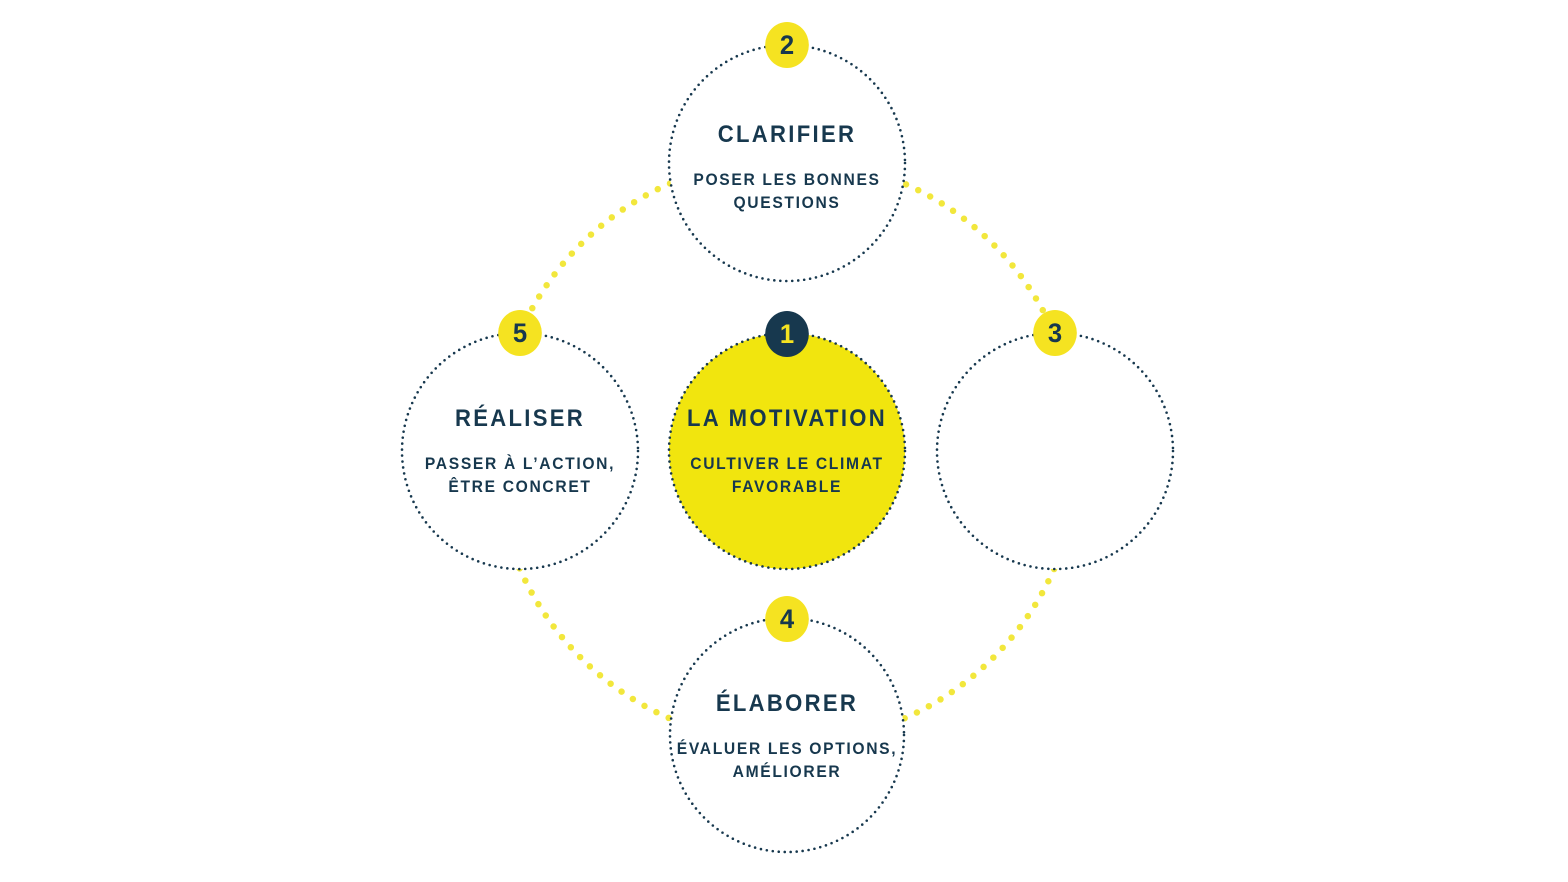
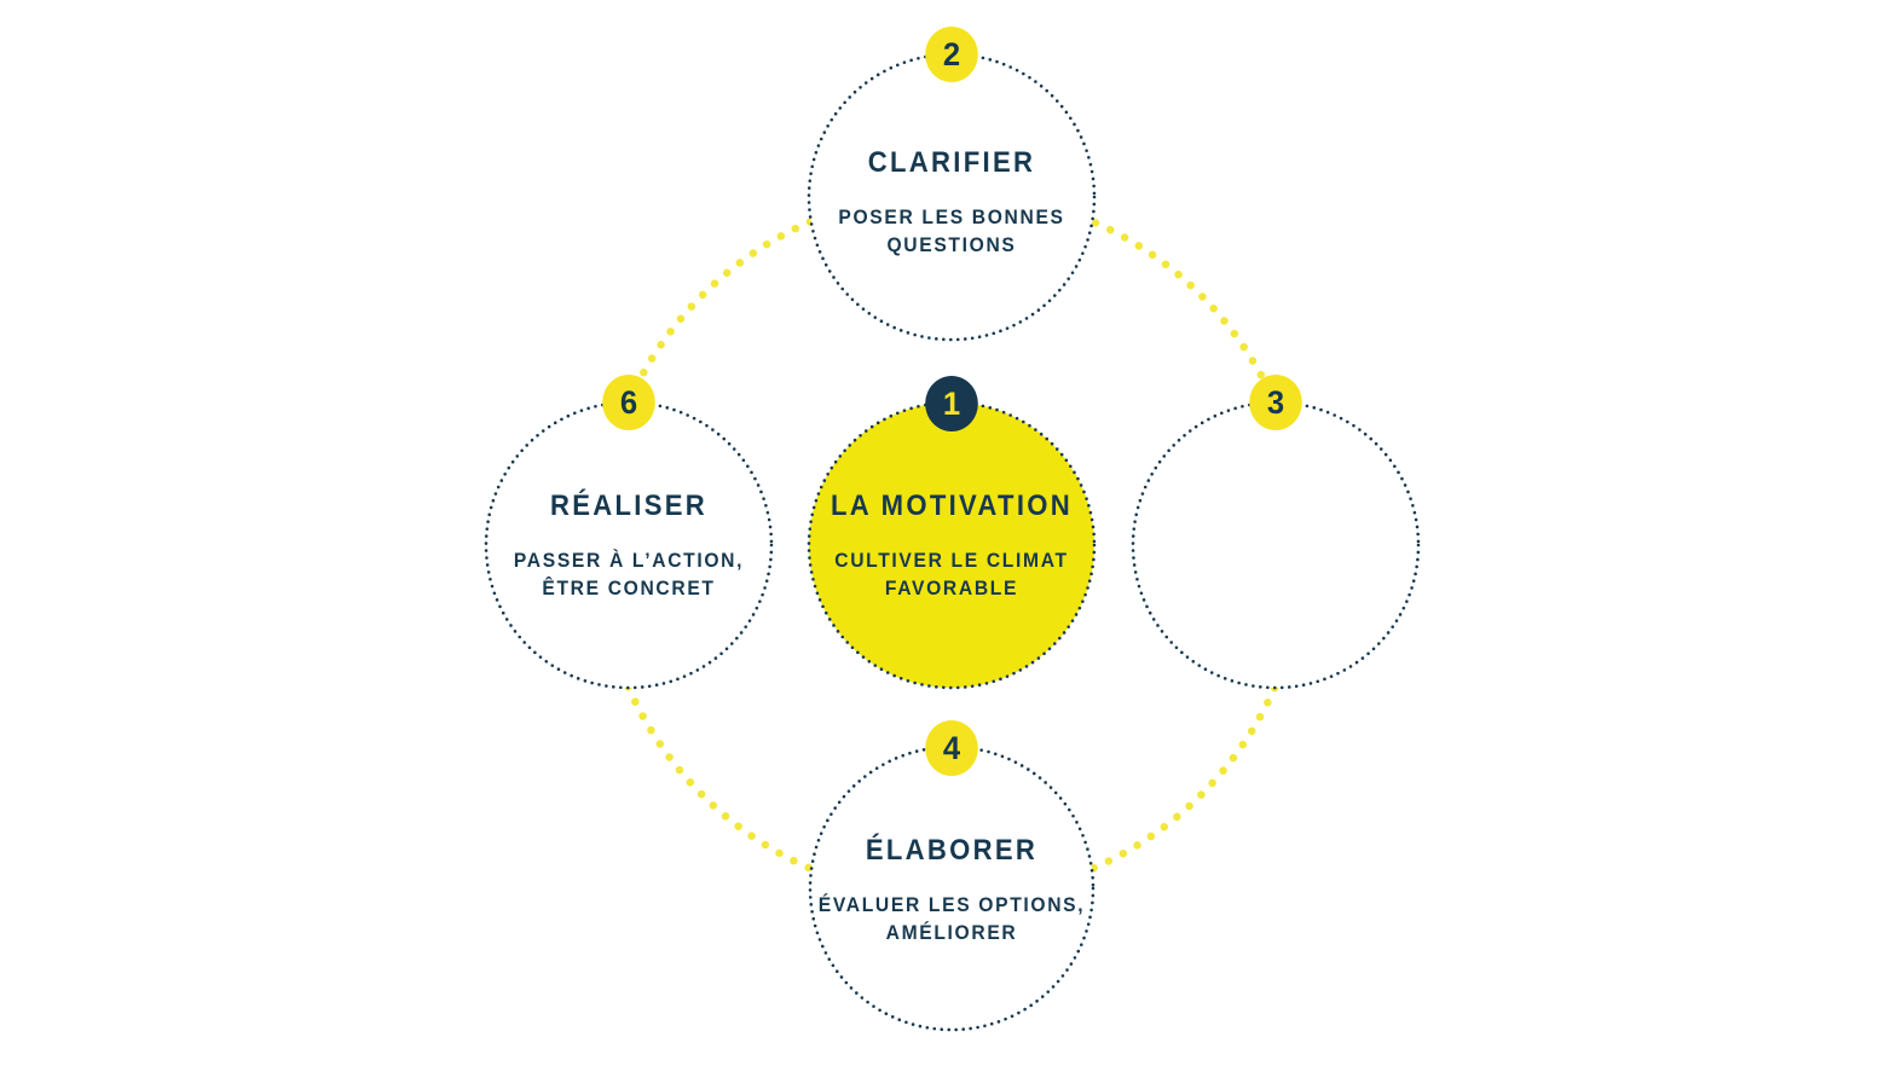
  1
  2
  3
  4
- 5
+ 6
  CLARIFIER
  POSER LES BONNES
  QUESTIONS
  LA MOTIVATION
  CULTIVER LE CLIMAT
  FAVORABLE
  ÉLABORER
  ÉVALUER LES OPTIONS,
  AMÉLIORER
  RÉALISER
  PASSER À L’ACTION,
  ÊTRE CONCRET
